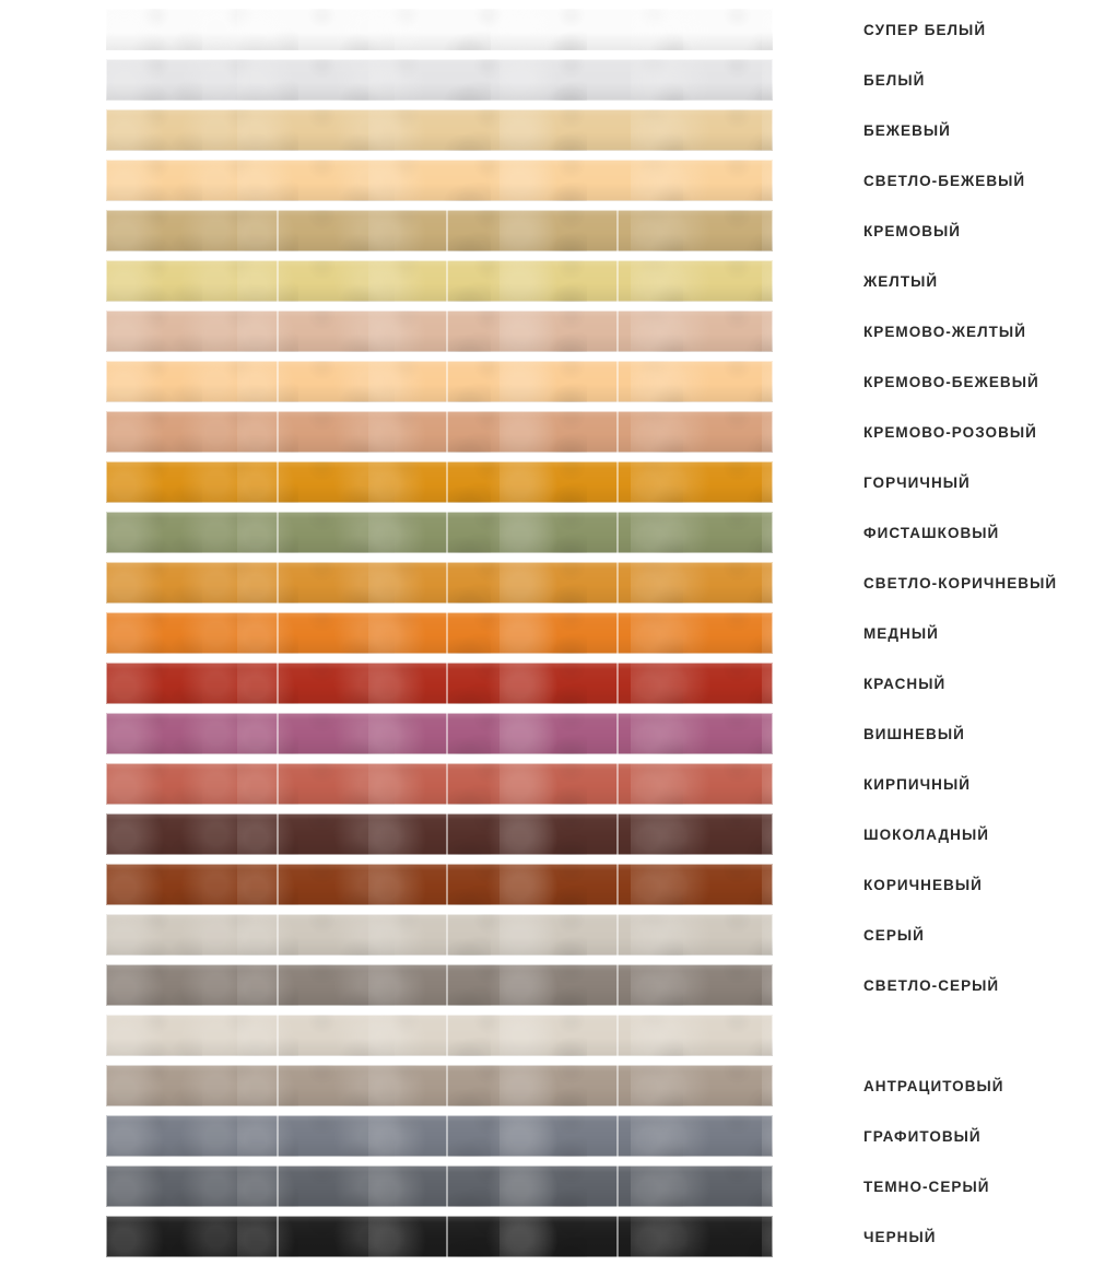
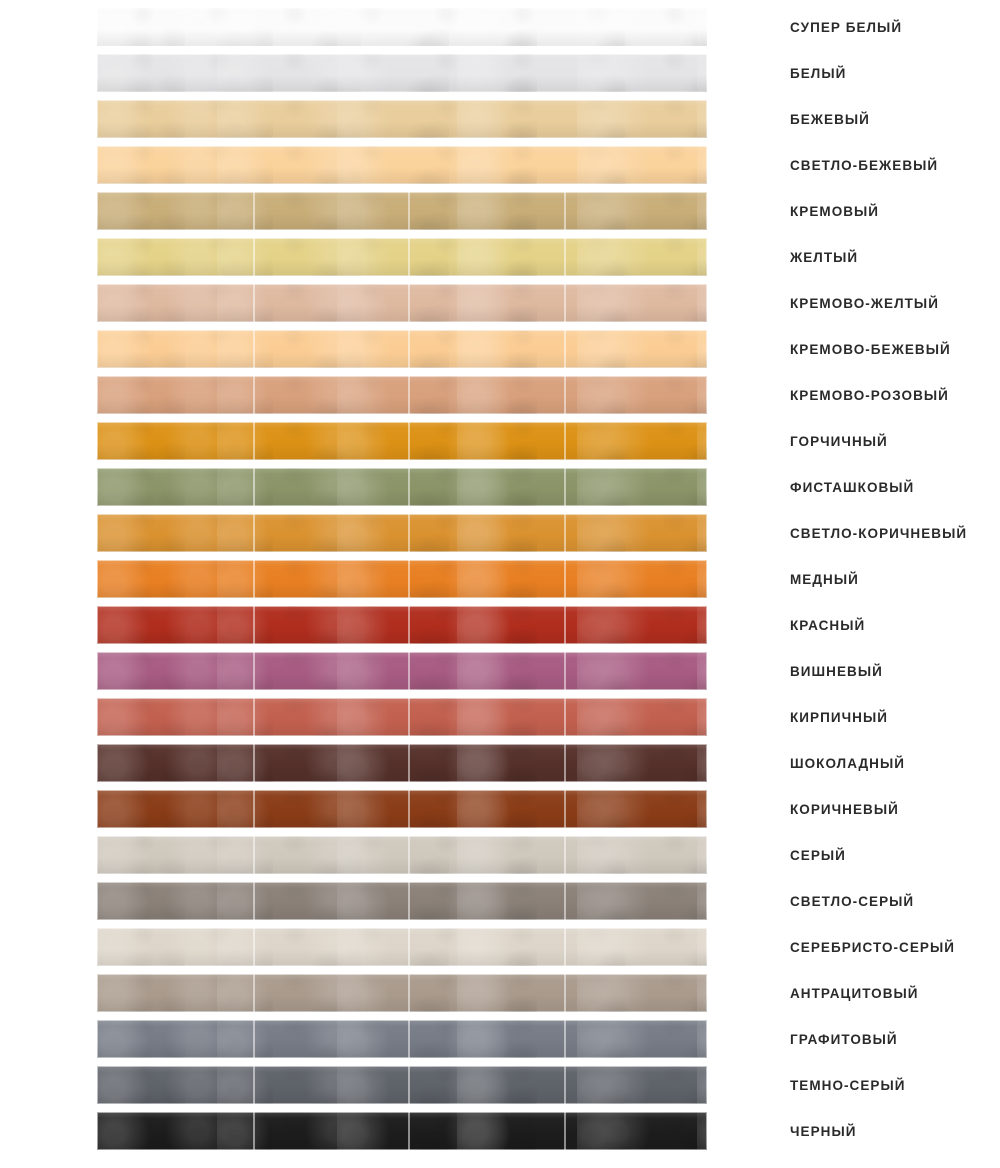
  СУПЕР БЕЛЫЙ
  БЕЛЫЙ
  БЕЖЕВЫЙ
  СВЕТЛО-БЕЖЕВЫЙ
  КРЕМОВЫЙ
  ЖЕЛТЫЙ
  КРЕМОВО-ЖЕЛТЫЙ
  КРЕМОВО-БЕЖЕВЫЙ
  КРЕМОВО-РОЗОВЫЙ
  ГОРЧИЧНЫЙ
  ФИСТАШКОВЫЙ
  СВЕТЛО-КОРИЧНЕВЫЙ
  МЕДНЫЙ
  КРАСНЫЙ
  ВИШНЕВЫЙ
  КИРПИЧНЫЙ
  ШОКОЛАДНЫЙ
  КОРИЧНЕВЫЙ
  СЕРЫЙ
  СВЕТЛО-СЕРЫЙ
+ СЕРЕБРИСТО-СЕРЫЙ
  АНТРАЦИТОВЫЙ
  ГРАФИТОВЫЙ
  ТЕМНО-СЕРЫЙ
  ЧЕРНЫЙ
